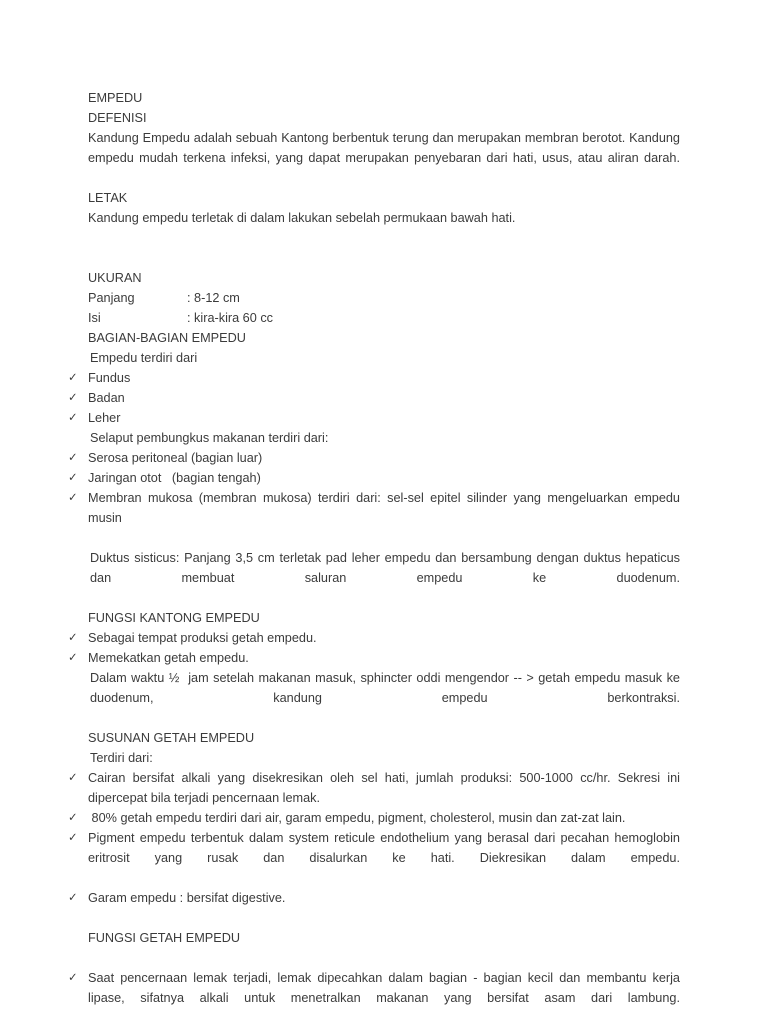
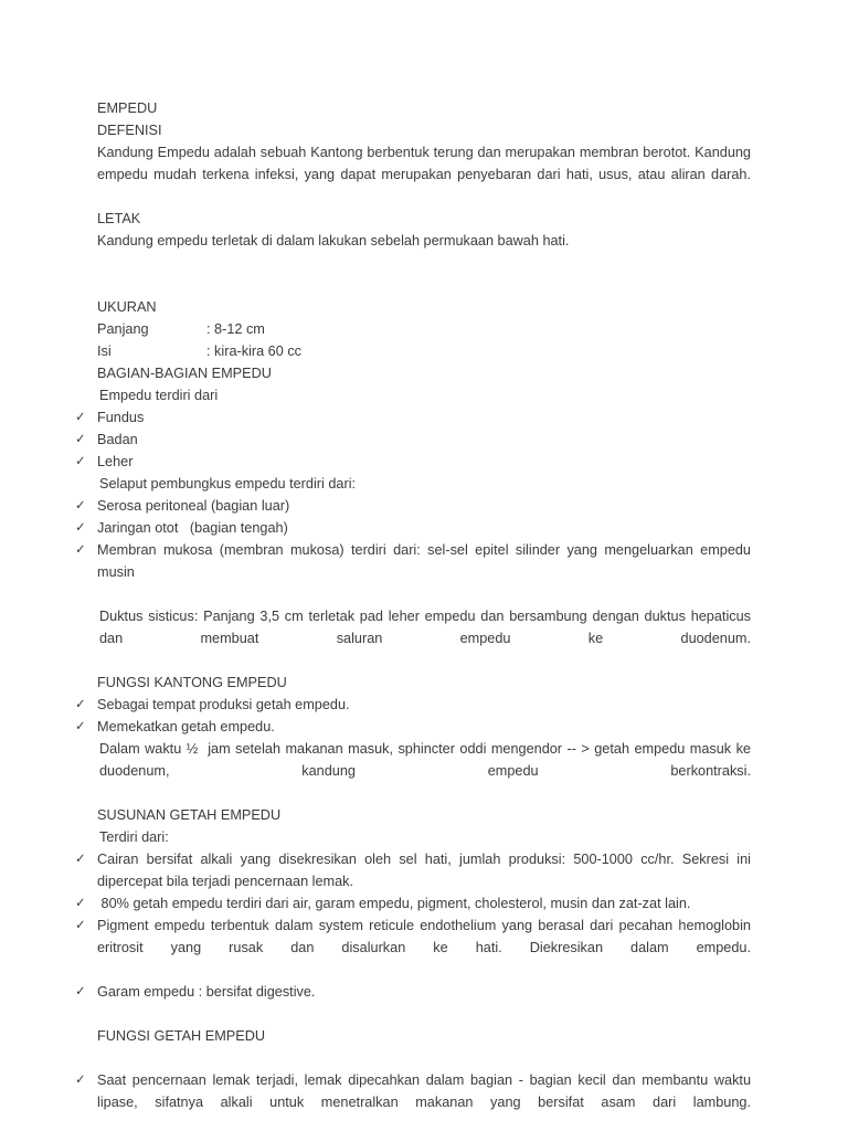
  EMPEDU
  DEFENISI
  Kandung Empedu adalah sebuah Kantong berbentuk terung dan merupakan membran berotot. Kandung empedu mudah terkena infeksi, yang dapat merupakan penyebaran dari hati, usus, atau aliran darah.
  LETAK
  Kandung empedu terletak di dalam lakukan sebelah permukaan bawah hati.
  UKURAN
  Panjang
  : 8-12 cm
  Isi
  : kira-kira 60 cc
  BAGIAN-BAGIAN EMPEDU
  Empedu terdiri dari
  ✓
  Fundus
  ✓
  Badan
  ✓
  Leher
- Selaput pembungkus makanan terdiri dari:
+ Selaput pembungkus empedu terdiri dari:
  ✓
  Serosa peritoneal (bagian luar)
  ✓
  Jaringan otot (bagian tengah)
  ✓
  Membran mukosa (membran mukosa) terdiri dari: sel-sel epitel silinder yang mengeluarkan empedu musin
  Duktus sisticus: Panjang 3,5 cm terletak pad leher empedu dan bersambung dengan duktus hepaticus dan membuat saluran empedu ke duodenum.
  FUNGSI KANTONG EMPEDU
  ✓
  Sebagai tempat produksi getah empedu.
  ✓
  Memekatkan getah empedu.
  Dalam waktu ½ jam setelah makanan masuk, sphincter oddi mengendor -- > getah empedu masuk ke duodenum, kandung empedu berkontraksi.
  SUSUNAN GETAH EMPEDU
  Terdiri dari:
  ✓
  Cairan bersifat alkali yang disekresikan oleh sel hati, jumlah produksi: 500-1000 cc/hr. Sekresi ini dipercepat bila terjadi pencernaan lemak.
  ✓
  80% getah empedu terdiri dari air, garam empedu, pigment, cholesterol, musin dan zat-zat lain.
  ✓
  Pigment empedu terbentuk dalam system reticule endothelium yang berasal dari pecahan hemoglobin eritrosit yang rusak dan disalurkan ke hati. Diekresikan dalam empedu.
  ✓
  Garam empedu : bersifat digestive.
  FUNGSI GETAH EMPEDU
  ✓
- Saat pencernaan lemak terjadi, lemak dipecahkan dalam bagian - bagian kecil dan membantu kerja lipase, sifatnya alkali untuk menetralkan makanan yang bersifat asam dari lambung.
+ Saat pencernaan lemak terjadi, lemak dipecahkan dalam bagian - bagian kecil dan membantu waktu lipase, sifatnya alkali untuk menetralkan makanan yang bersifat asam dari lambung.
